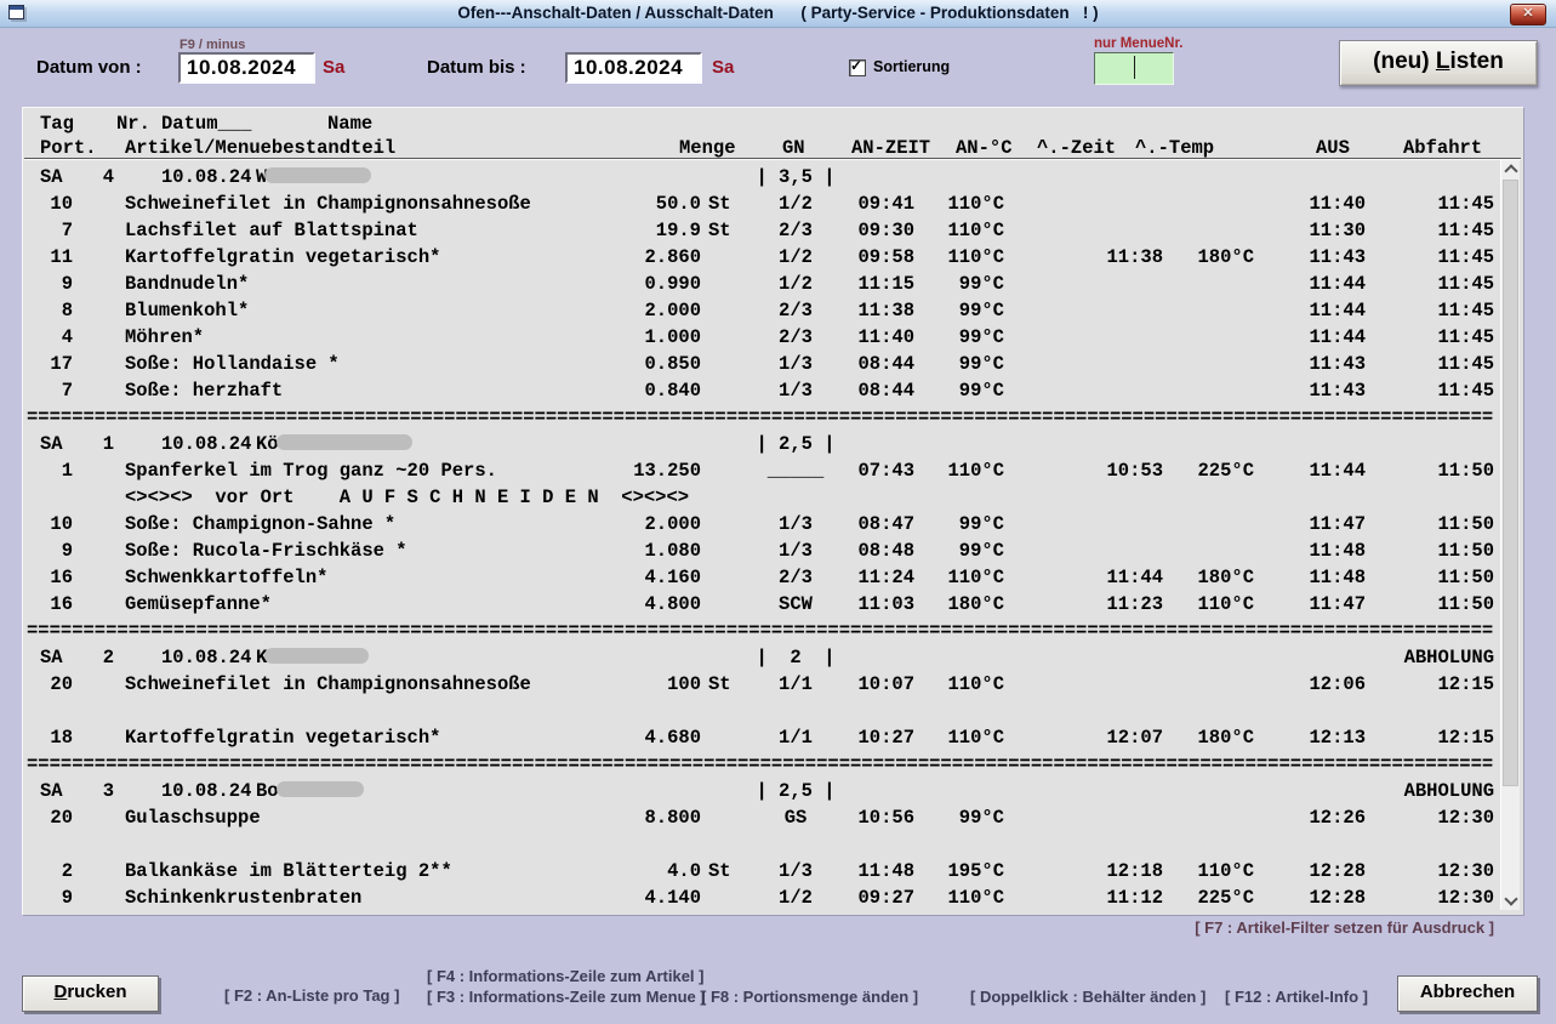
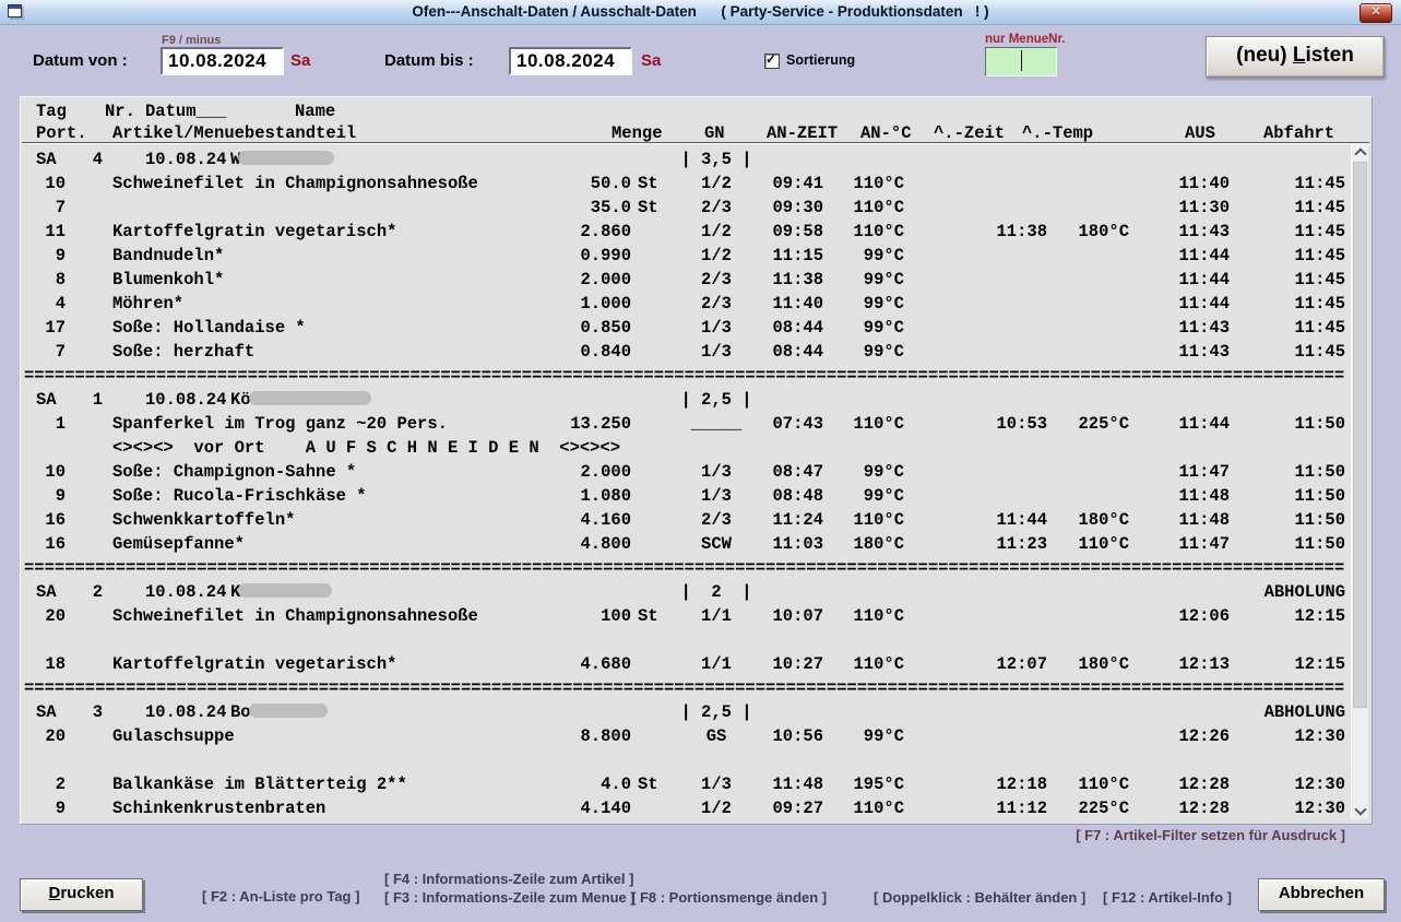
  Ofen---Anschalt-Daten / Ausschalt-Daten ( Party-Service - Produktionsdaten ! )
  ✕
  Datum von :
  F9 / minus
  10.08.2024
  Sa
  Datum bis :
  10.08.2024
  Sa
  ✓
  Sortierung
  nur MenueNr.
  (neu) Listen
  Tag
  Nr.
  Datum___
  Name
  Port.
  Artikel/Menuebestandteil
  Menge
  GN
  AN-ZEIT
  AN-°C
  ^.-Zeit
  ^.-Temp
  AUS
  Abfahrt
  SA
  4
  10.08.24
  W
  | 3,5 |
  10
  Schweinefilet in Champignonsahnesoße
  50.0
  St
  1/2
  09:41
  110°C
  11:40
  11:45
  7
- Lachsfilet auf Blattspinat
- 19.9
+ 35.0
  St
  2/3
  09:30
  110°C
  11:30
  11:45
  11
  Kartoffelgratin vegetarisch*
  2.860
  1/2
  09:58
  110°C
  11:38
  180°C
  11:43
  11:45
  9
  Bandnudeln*
  0.990
  1/2
  11:15
  99°C
  11:44
  11:45
  8
  Blumenkohl*
  2.000
  2/3
  11:38
  99°C
  11:44
  11:45
  4
  Möhren*
  1.000
  2/3
  11:40
  99°C
  11:44
  11:45
  17
  Soße: Hollandaise *
  0.850
  1/3
  08:44
  99°C
  11:43
  11:45
  7
  Soße: herzhaft
  0.840
  1/3
  08:44
  99°C
  11:43
  11:45
  ==================================================================================================================================
  SA
  1
  10.08.24
  Kö
  | 2,5 |
  1
  Spanferkel im Trog ganz ~20 Pers.
  13.250
  _____
  07:43
  110°C
  10:53
  225°C
  11:44
  11:50
  <><><> vor Ort A U F S C H N E I D E N <><><>
  10
  Soße: Champignon-Sahne *
  2.000
  1/3
  08:47
  99°C
  11:47
  11:50
  9
  Soße: Rucola-Frischkäse *
  1.080
  1/3
  08:48
  99°C
  11:48
  11:50
  16
  Schwenkkartoffeln*
  4.160
  2/3
  11:24
  110°C
  11:44
  180°C
  11:48
  11:50
  16
  Gemüsepfanne*
  4.800
  SCW
  11:03
  180°C
  11:23
  110°C
  11:47
  11:50
  ==================================================================================================================================
  SA
  2
  10.08.24
  K
  | 2 |
  ABHOLUNG
  20
  Schweinefilet in Champignonsahnesoße
  100
  St
  1/1
  10:07
  110°C
  12:06
  12:15
  18
  Kartoffelgratin vegetarisch*
  4.680
  1/1
  10:27
  110°C
  12:07
  180°C
  12:13
  12:15
  ==================================================================================================================================
  SA
  3
  10.08.24
  Bo
  | 2,5 |
  ABHOLUNG
  20
  Gulaschsuppe
  8.800
  GS
  10:56
  99°C
  12:26
  12:30
  2
  Balkankäse im Blätterteig 2**
  4.0
  St
  1/3
  11:48
  195°C
  12:18
  110°C
  12:28
  12:30
  9
  Schinkenkrustenbraten
  4.140
  1/2
  09:27
  110°C
  11:12
  225°C
  12:28
  12:30
  [ F7 : Artikel-Filter setzen für Ausdruck ]
  Drucken
  [ F2 : An-Liste pro Tag ]
  [ F4 : Informations-Zeile zum Artikel ]
  [ F3 : Informations-Zeile zum Menue ]
  [ F8 : Portionsmenge änden ]
  [ Doppelklick : Behälter änden ]
  [ F12 : Artikel-Info ]
  Abbrechen
